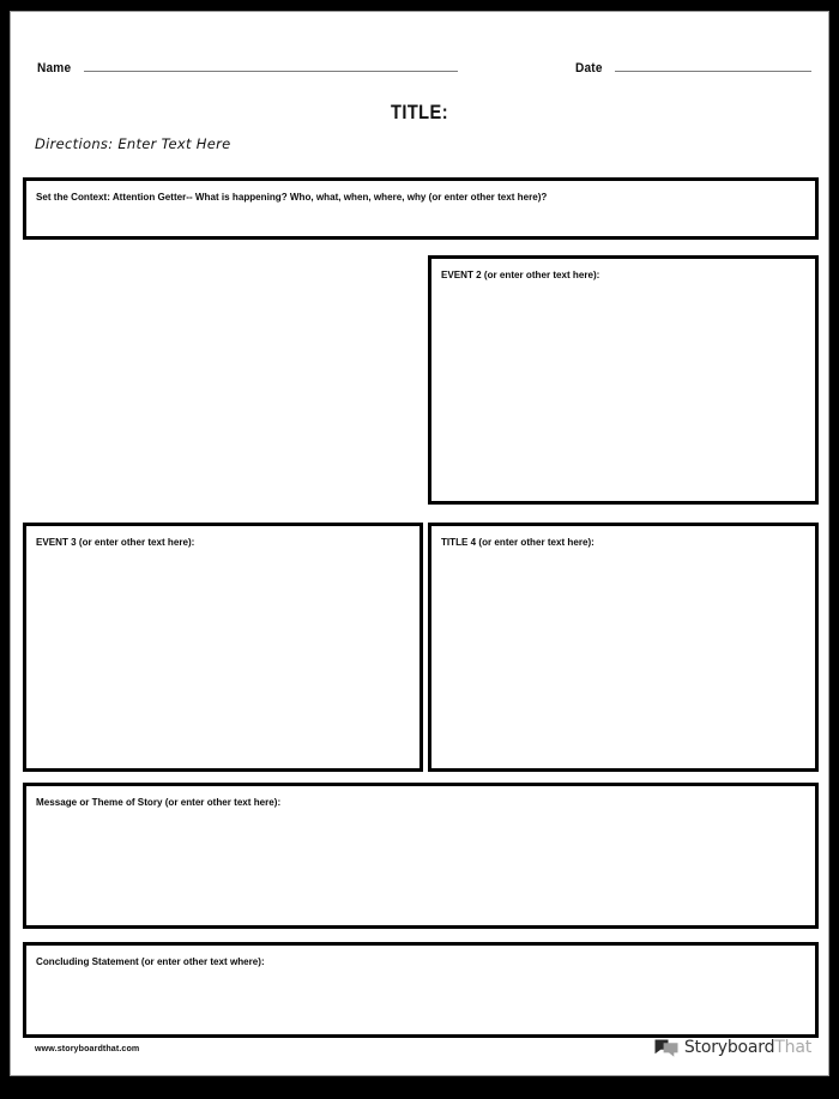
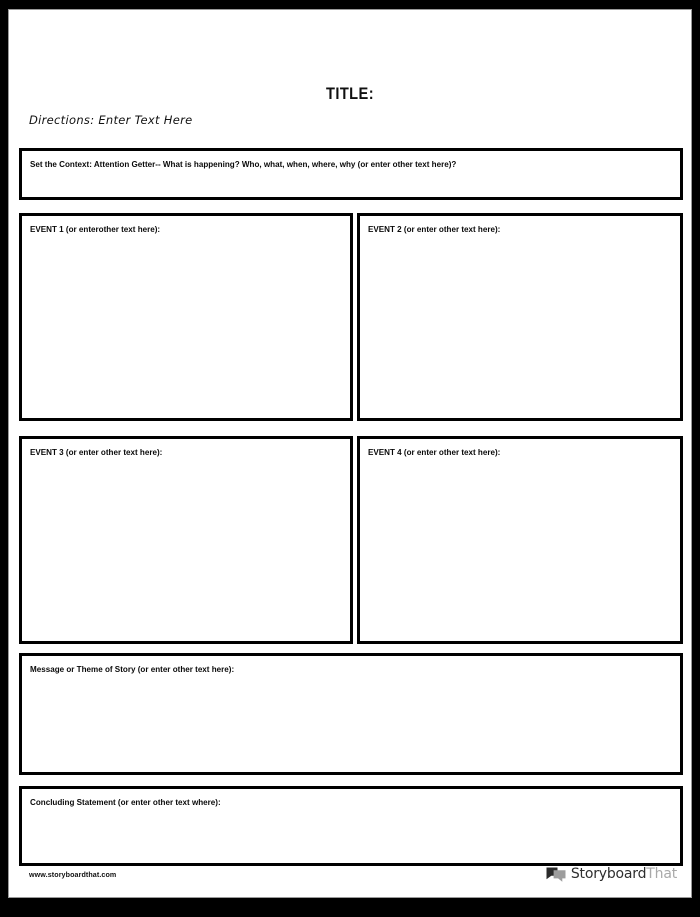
- Name
- Date
  TITLE:
  Directions: Enter Text Here
  Set the Context: Attention Getter-- What is happening? Who, what, when, where, why (or enter other text here)?
+ EVENT 1 (or enterother text here):
  EVENT 2 (or enter other text here):
  EVENT 3 (or enter other text here):
- TITLE 4 (or enter other text here):
+ EVENT 4 (or enter other text here):
  Message or Theme of Story (or enter other text here):
  Concluding Statement (or enter other text where):
  www.storyboardthat.com
  StoryboardThat
